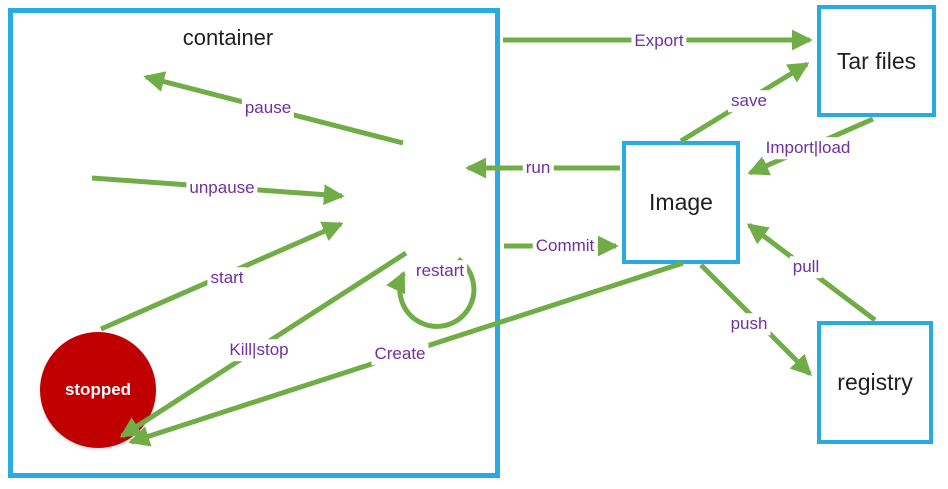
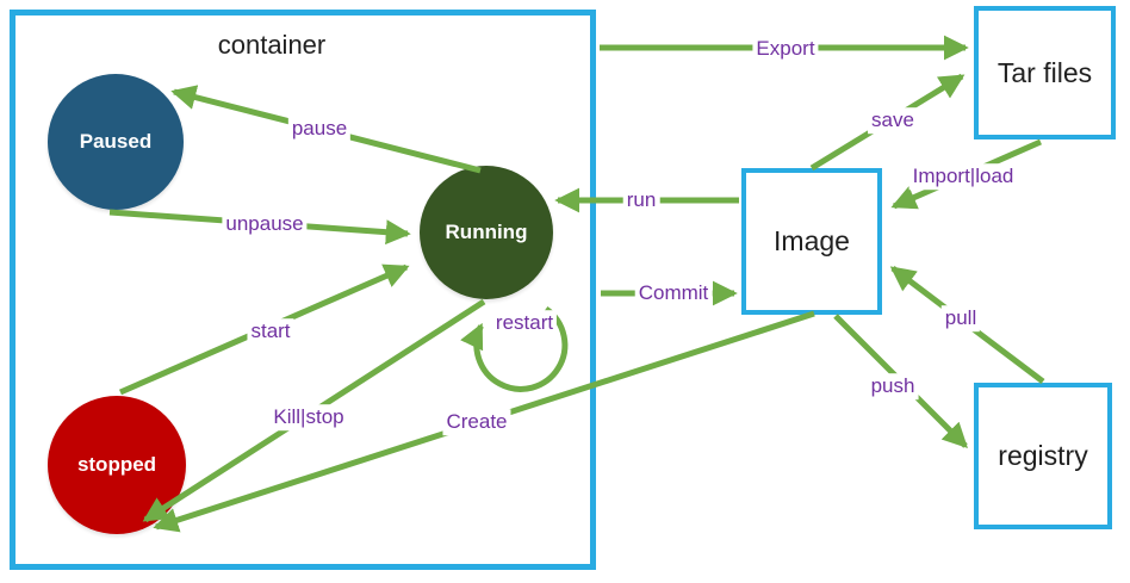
  container
+ Paused
+ Running
  stopped
  Image
  Tar files
  registry
  pause
  unpause
  start
  Kill|stop
  restart
  Create
  run
  Commit
  Export
  save
  Import|load
  pull
  push
